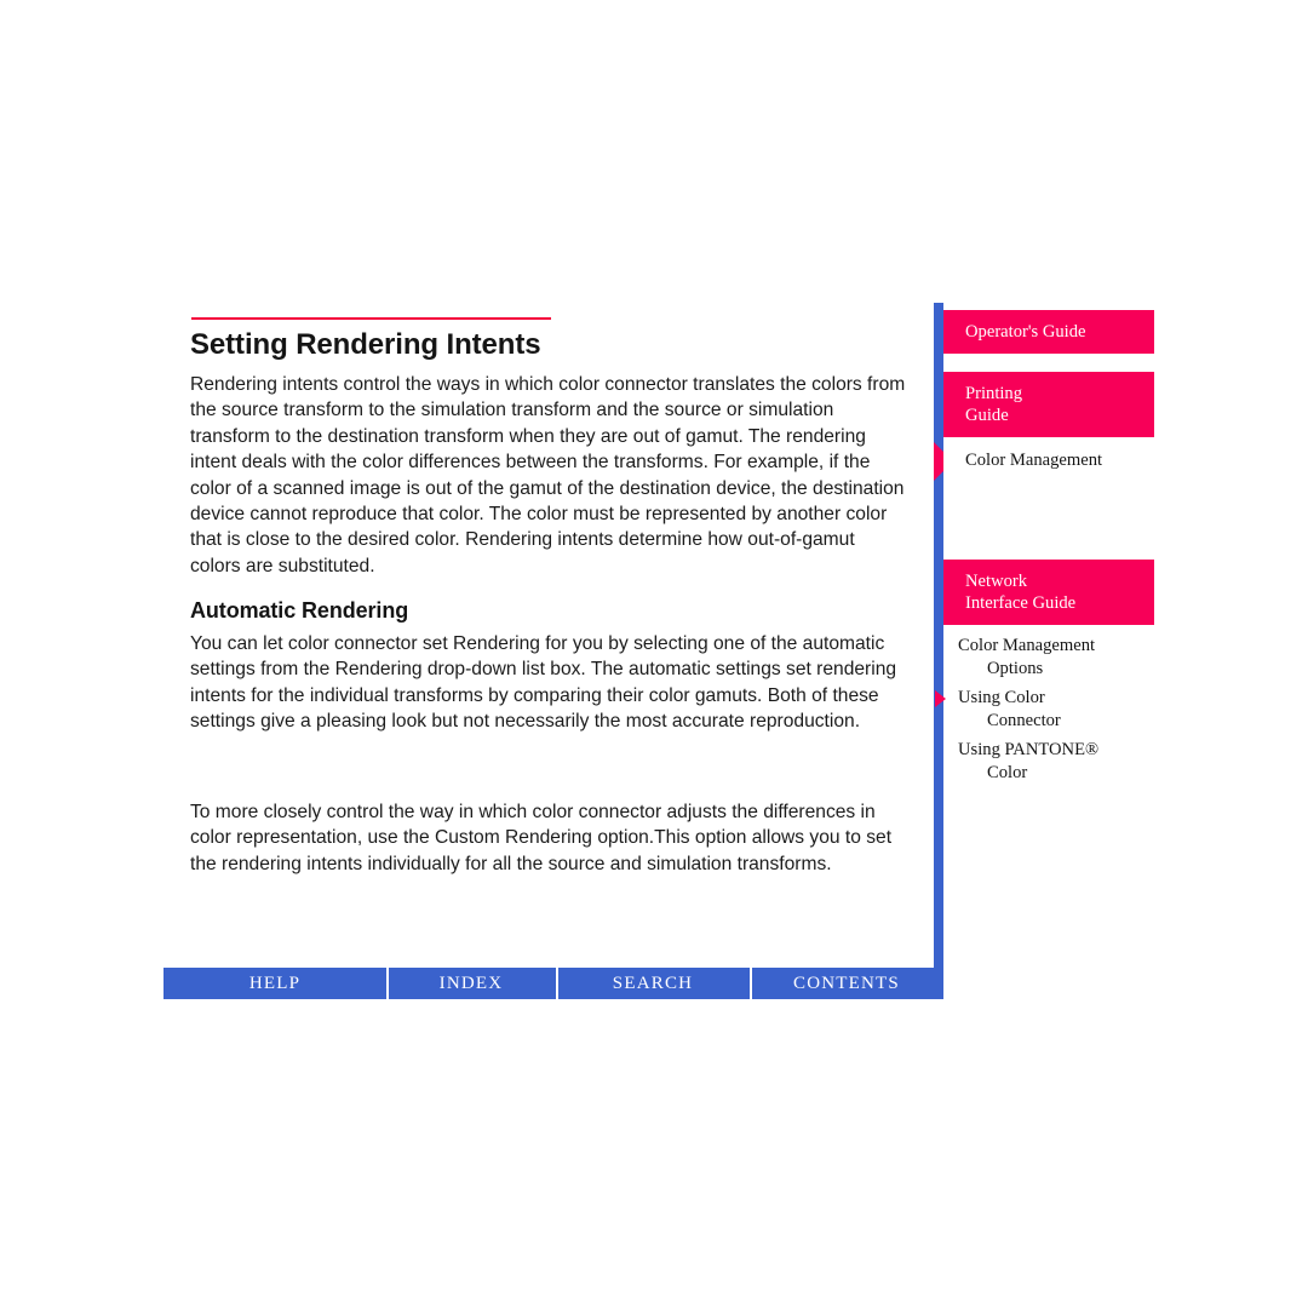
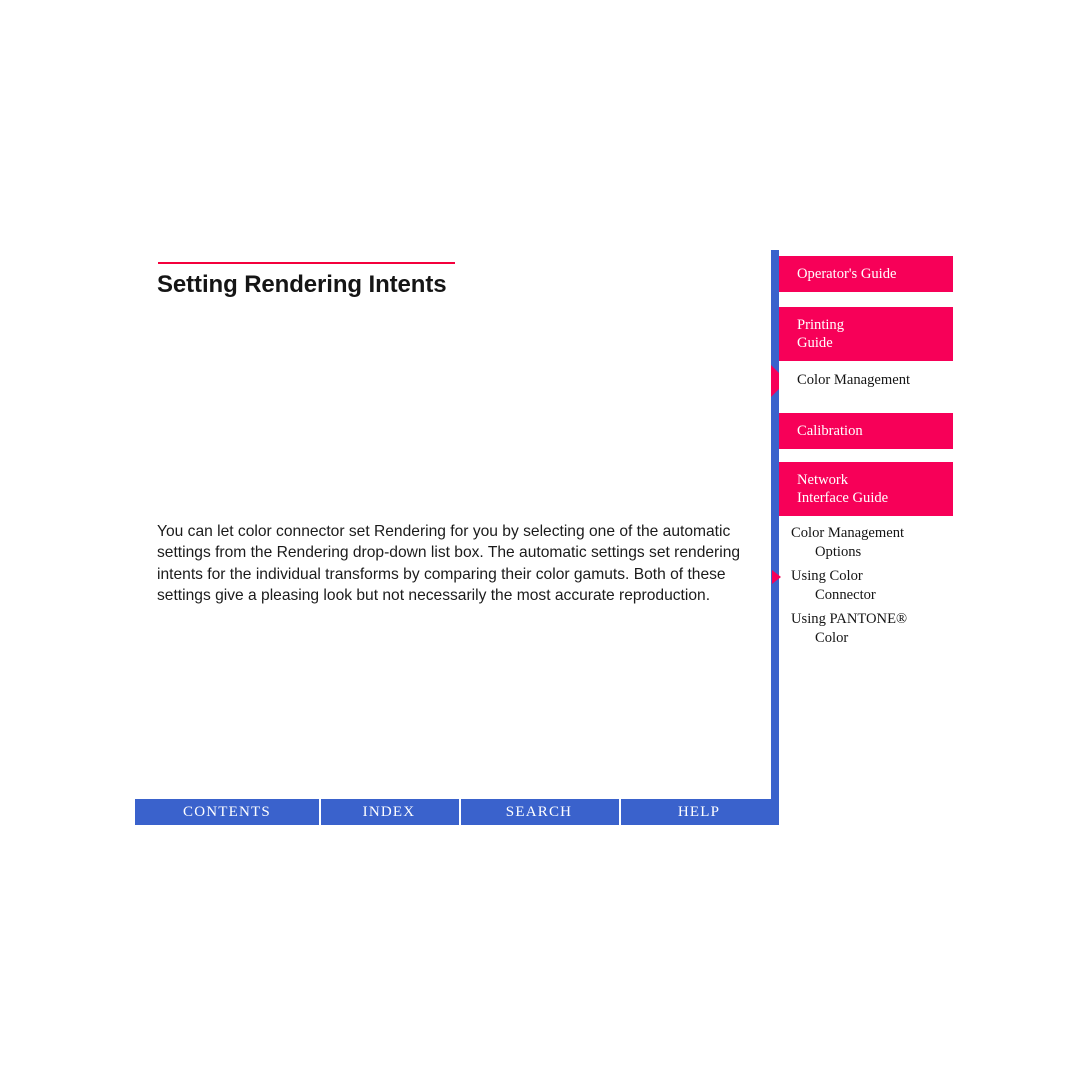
  Setting Rendering Intents
- Rendering intents control the ways in which color connector translates the colors from the source transform to the simulation transform and the source or simulation transform to the destination transform when they are out of gamut. The rendering intent deals with the color differences between the transforms. For example, if the color of a scanned image is out of the gamut of the destination device, the destination device cannot reproduce that color. The color must be represented by another color that is close to the desired color. Rendering intents determine how out-of-gamut colors are substituted.
- Automatic Rendering
  You can let color connector set Rendering for you by selecting one of the automatic settings from the Rendering drop-down list box. The automatic settings set rendering intents for the individual transforms by comparing their color gamuts. Both of these settings give a pleasing look but not necessarily the most accurate reproduction.
- To more closely control the way in which color connector adjusts the differences in color representation, use the Custom Rendering option.This option allows you to set the rendering intents individually for all the source and simulation transforms.
- HELP
+ CONTENTS
  INDEX
  SEARCH
- CONTENTS
+ HELP
  Operator's Guide
  Printing
  Guide
  Color Management
+ Calibration
  Network
  Interface Guide
  Color Management
  Options
  Using Color
  Connector
  Using PANTONE®
  Color
